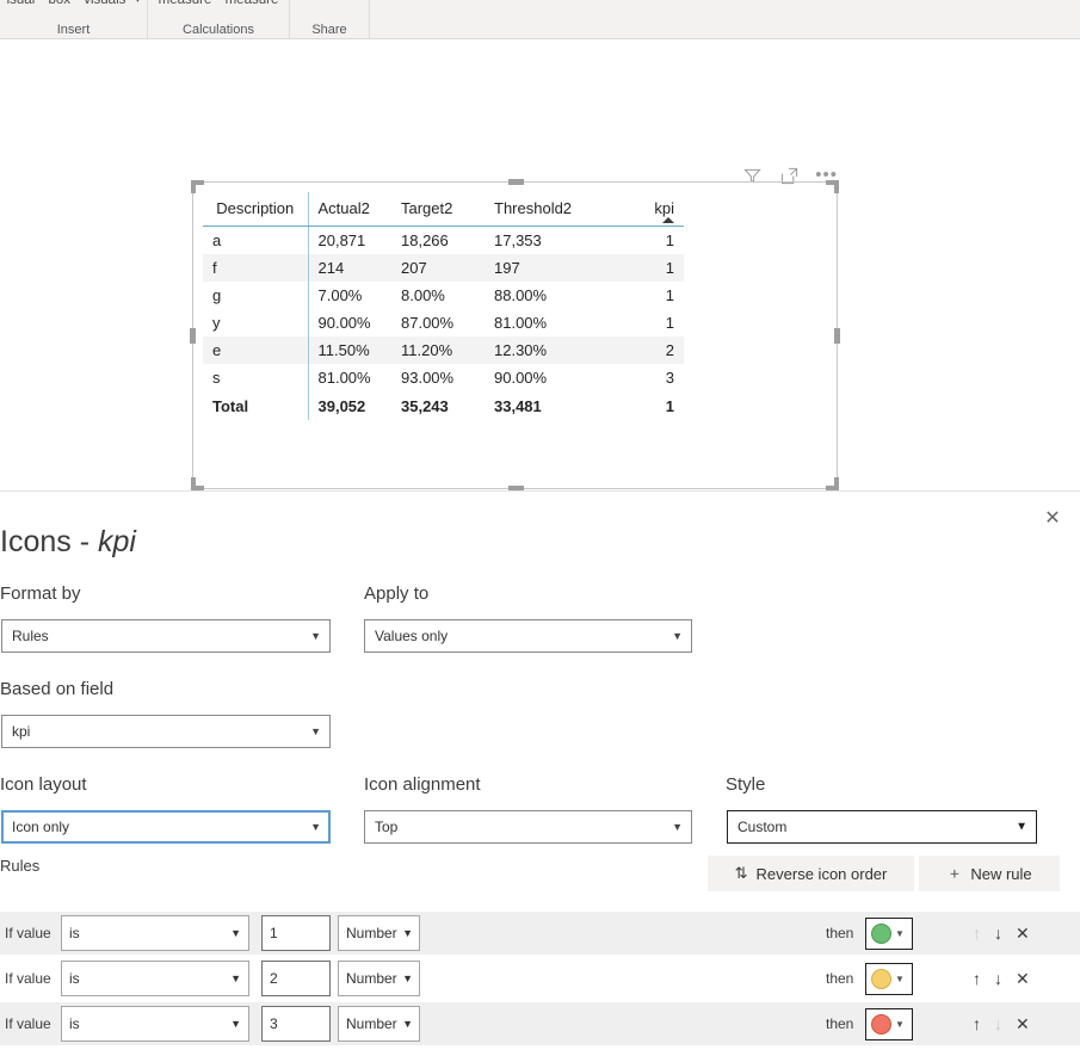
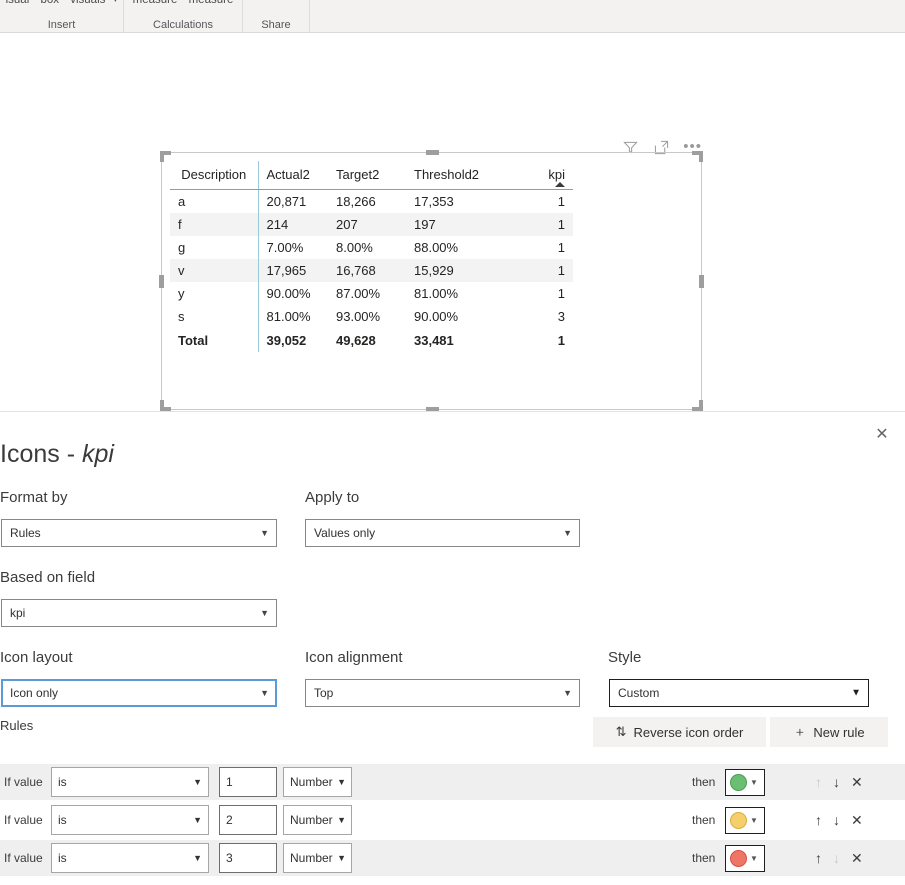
  isual box visuals
  Insert
  measure measure
  Calculations
  Share
  •••
  Description	Actual2	Target2	Threshold2	kpi
  a	20,871	18,266	17,353	1
  f	214	207	197	1
  g	7.00%	8.00%	88.00%	1
+ v	17,965	16,768	15,929	1
  y	90.00%	87.00%	81.00%	1
- e	11.50%	11.20%	12.30%	2
  s	81.00%	93.00%	90.00%	3
- Total	39,052	35,243	33,481	1
+ Total	39,052	49,628	33,481	1
  ✕
  Icons - kpi
  Format by
  Rules
  ▼
  Apply to
  Values only
  ▼
  Based on field
  kpi
  ▼
  Icon layout
  Icon only
  ▼
  Icon alignment
  Top
  ▼
  Style
  Custom
  ▼
  Rules
  ⇅
  Reverse icon order
  ＋
  New rule
  If value
  is
  ▼
  1
  Number
  ▼
  then
  ▼
  ↑
  ↓
  ✕
  If value
  is
  ▼
  2
  Number
  ▼
  then
  ▼
  ↑
  ↓
  ✕
  If value
  is
  ▼
  3
  Number
  ▼
  then
  ▼
  ↑
  ↓
  ✕
